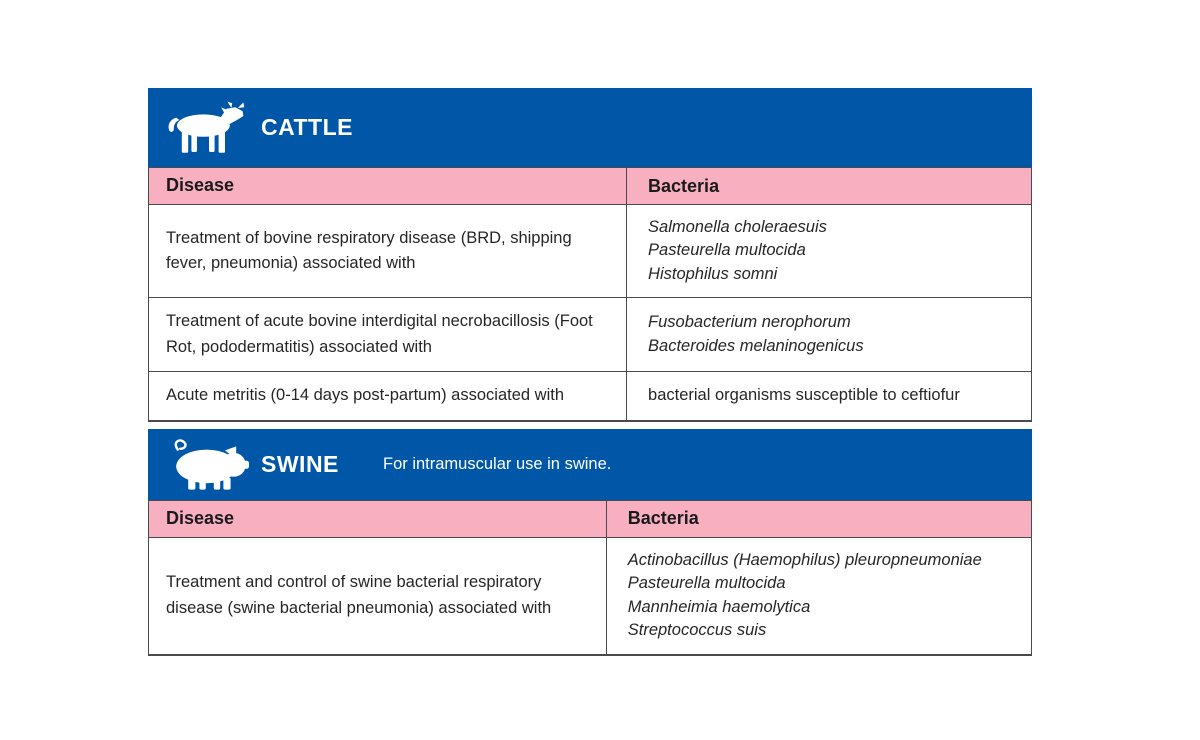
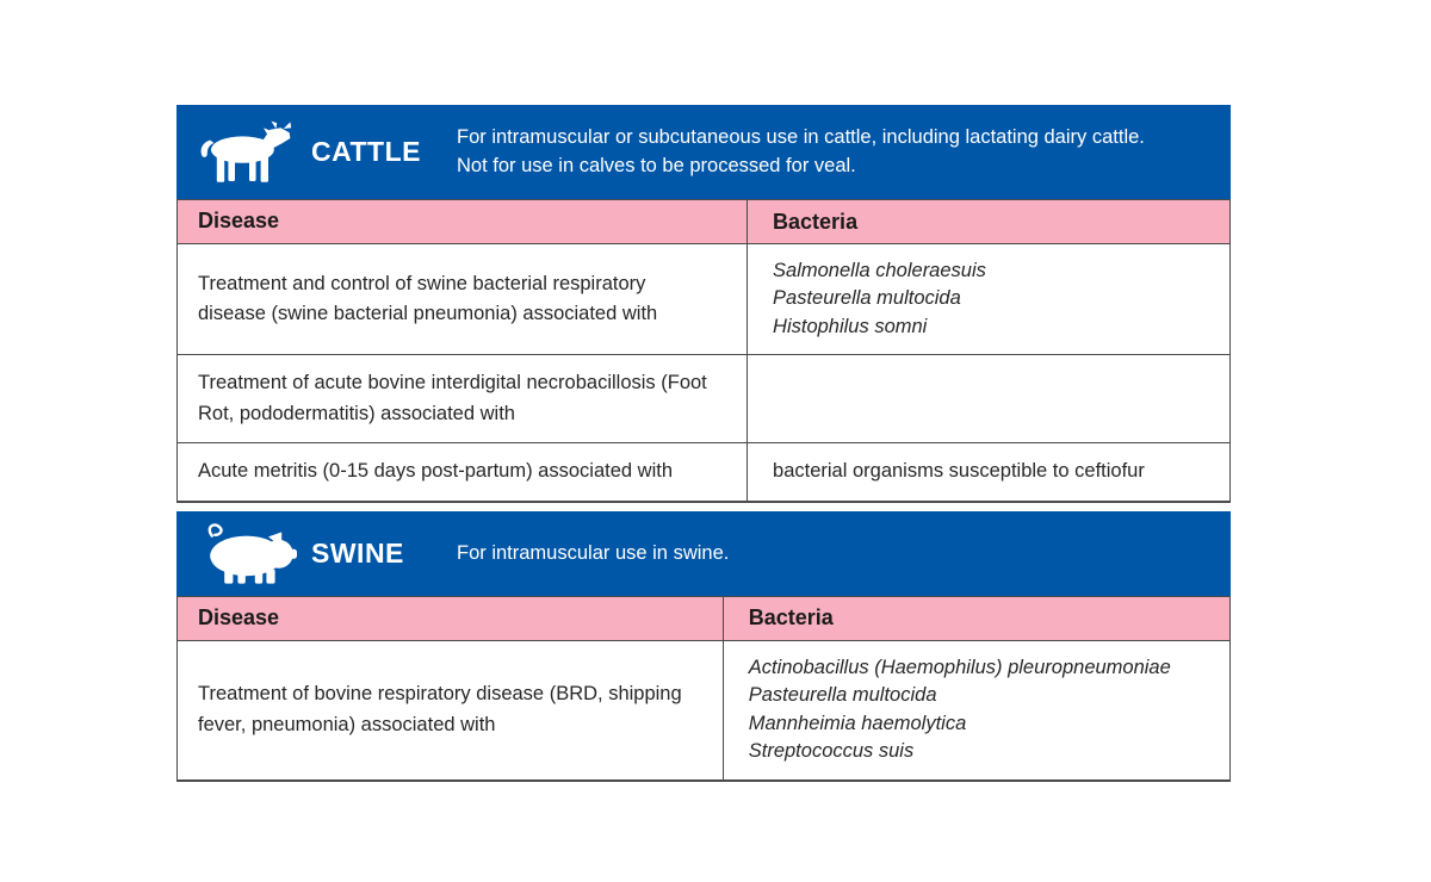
  CATTLE
+ For intramuscular or subcutaneous use in cattle, including lactating dairy cattle. Not for use in calves to be processed for veal.
  Disease
  Bacteria
- Treatment of bovine respiratory disease (BRD, shipping fever, pneumonia) associated with
+ Treatment and control of swine bacterial respiratory disease (swine bacterial pneumonia) associated with
  Salmonella choleraesuis
  Pasteurella multocida
  Histophilus somni
  Treatment of acute bovine interdigital necrobacillosis (Foot Rot, pododermatitis) associated with
- Fusobacterium nerophorum
- Bacteroides melaninogenicus
- Acute metritis (0-14 days post-partum) associated with
+ Acute metritis (0-15 days post-partum) associated with
  bacterial organisms susceptible to ceftiofur
  SWINE
  For intramuscular use in swine.
  Disease
  Bacteria
- Treatment and control of swine bacterial respiratory disease (swine bacterial pneumonia) associated with
+ Treatment of bovine respiratory disease (BRD, shipping fever, pneumonia) associated with
  Actinobacillus (Haemophilus) pleuropneumoniae
  Pasteurella multocida
  Mannheimia haemolytica
  Streptococcus suis
